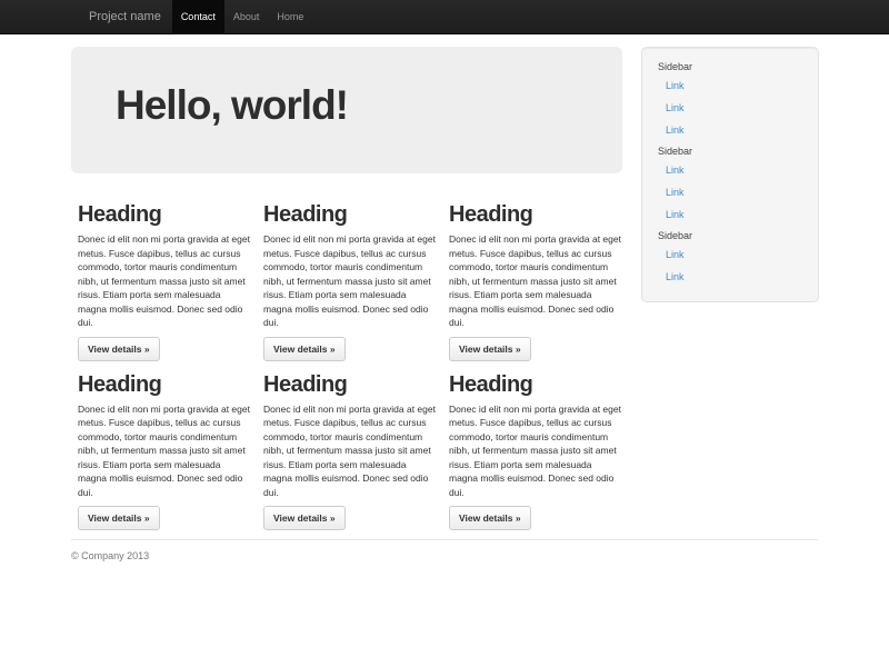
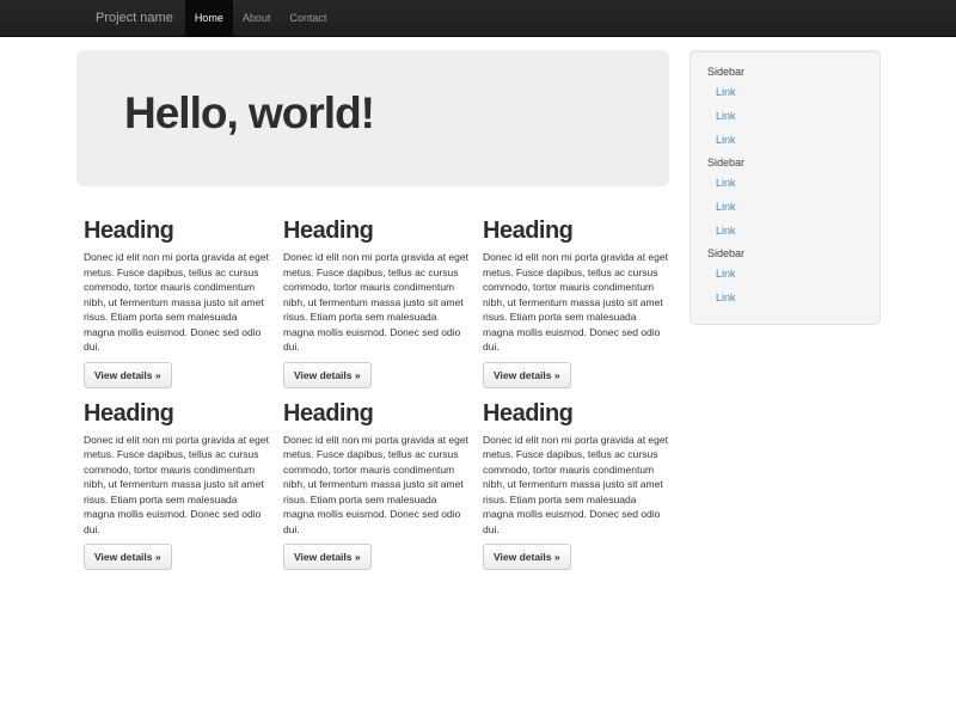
  Project name
- Contact
+ Home
  About
- Home
+ Contact
  Hello, world!
  Heading
  Donec id elit non mi porta gravida at eget
  metus. Fusce dapibus, tellus ac cursus
  commodo, tortor mauris condimentum
  nibh, ut fermentum massa justo sit amet
  risus. Etiam porta sem malesuada
  magna mollis euismod. Donec sed odio
  dui.
  View details »
  Heading
  Donec id elit non mi porta gravida at eget
  metus. Fusce dapibus, tellus ac cursus
  commodo, tortor mauris condimentum
  nibh, ut fermentum massa justo sit amet
  risus. Etiam porta sem malesuada
  magna mollis euismod. Donec sed odio
  dui.
  View details »
  Heading
  Donec id elit non mi porta gravida at eget
  metus. Fusce dapibus, tellus ac cursus
  commodo, tortor mauris condimentum
  nibh, ut fermentum massa justo sit amet
  risus. Etiam porta sem malesuada
  magna mollis euismod. Donec sed odio
  dui.
  View details »
  Heading
  Donec id elit non mi porta gravida at eget
  metus. Fusce dapibus, tellus ac cursus
  commodo, tortor mauris condimentum
  nibh, ut fermentum massa justo sit amet
  risus. Etiam porta sem malesuada
  magna mollis euismod. Donec sed odio
  dui.
  View details »
  Heading
  Donec id elit non mi porta gravida at eget
  metus. Fusce dapibus, tellus ac cursus
  commodo, tortor mauris condimentum
  nibh, ut fermentum massa justo sit amet
  risus. Etiam porta sem malesuada
  magna mollis euismod. Donec sed odio
  dui.
  View details »
  Heading
  Donec id elit non mi porta gravida at eget
  metus. Fusce dapibus, tellus ac cursus
  commodo, tortor mauris condimentum
  nibh, ut fermentum massa justo sit amet
  risus. Etiam porta sem malesuada
  magna mollis euismod. Donec sed odio
  dui.
  View details »
  Sidebar
  Link
  Link
  Link
  Sidebar
  Link
  Link
  Link
  Sidebar
  Link
  Link
- © Company 2013
